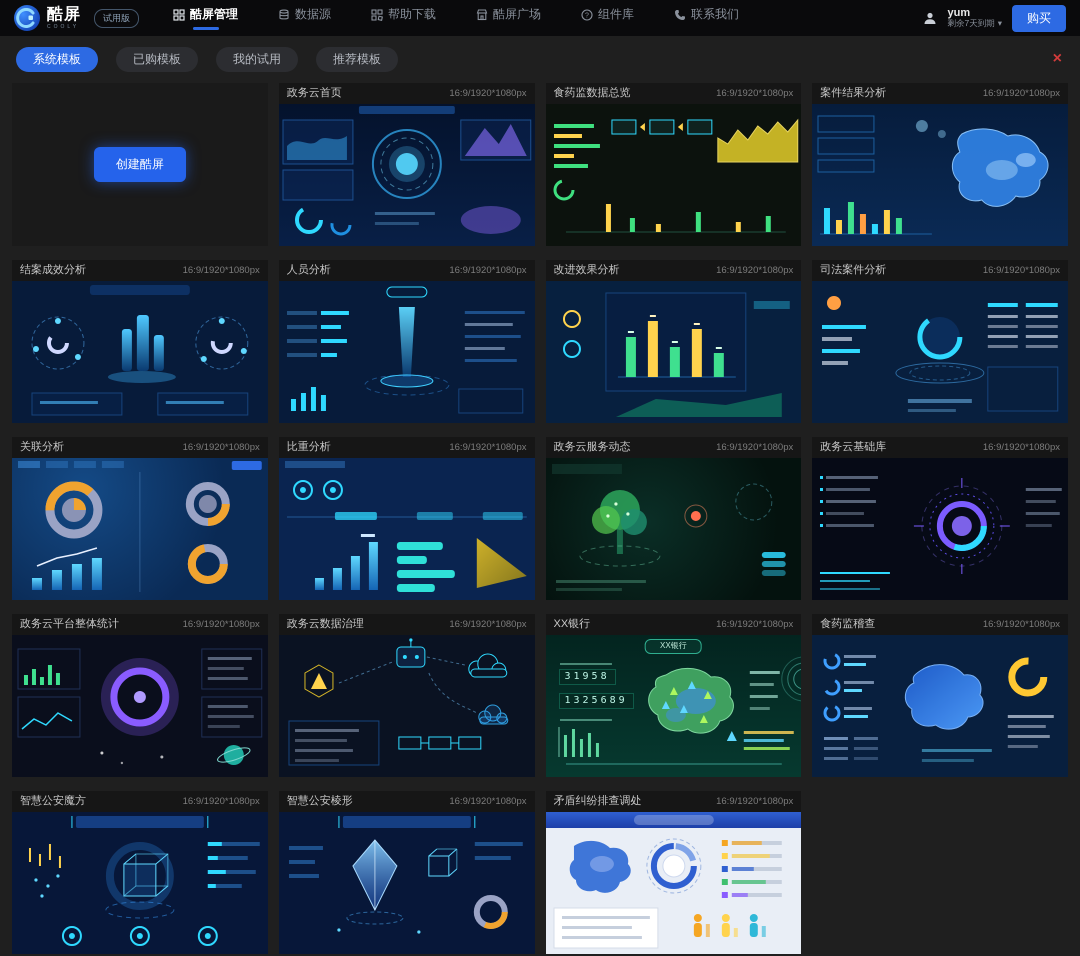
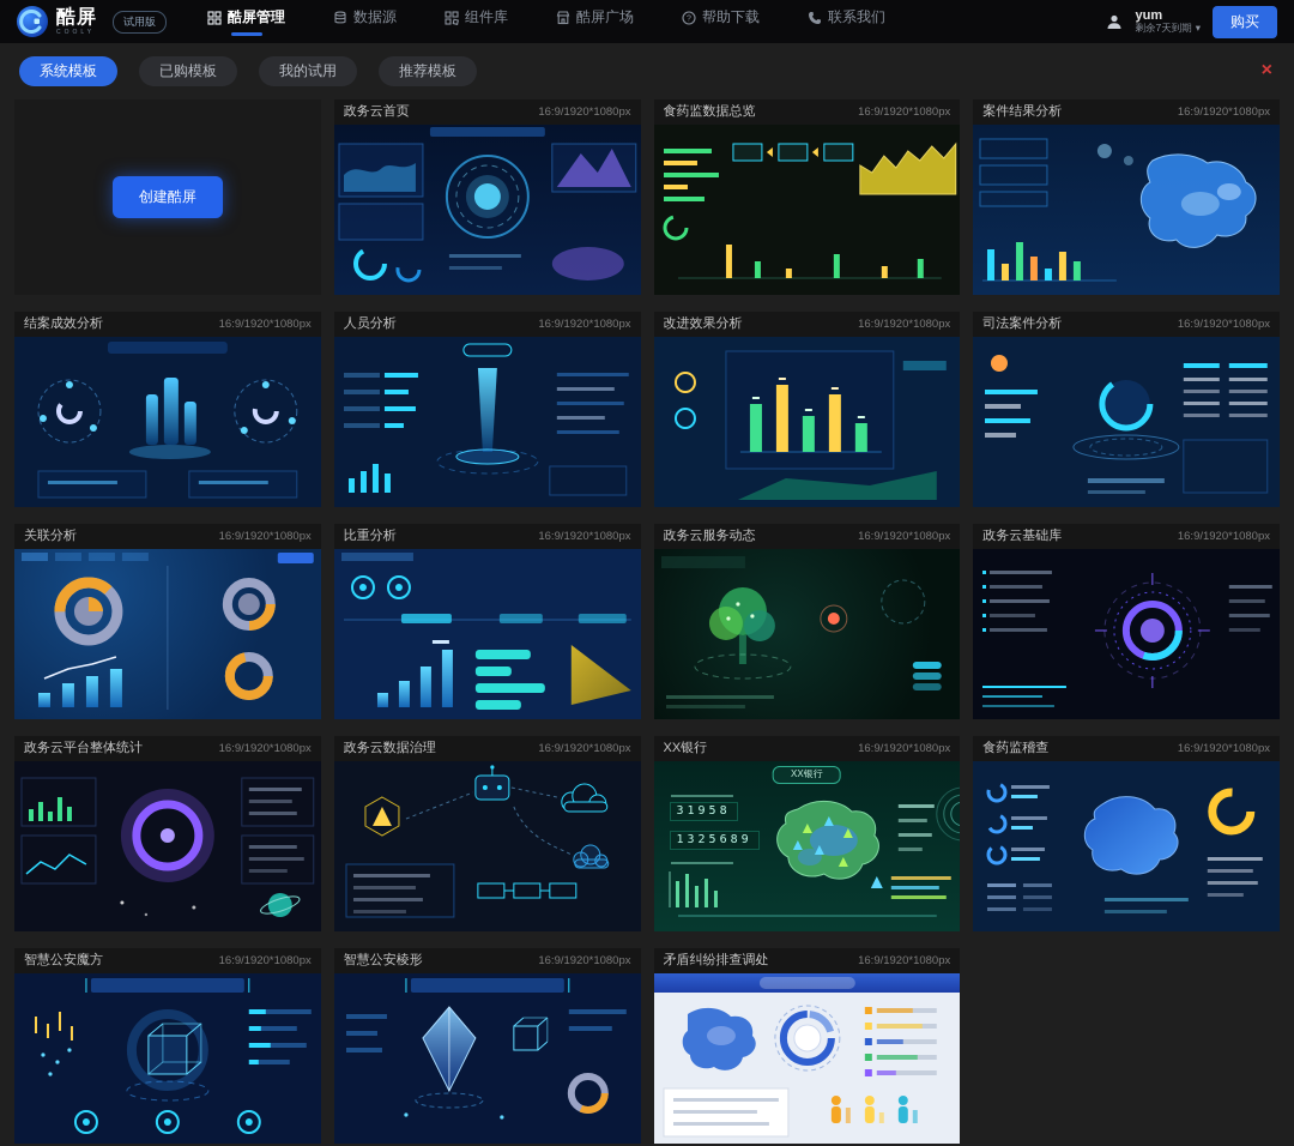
  酷屏
  试用版
  酷屏管理
  数据源
- 帮助下载
+ 组件库
  酷屏广场
- 组件库
+ 帮助下载
  联系我们
  yum
  剩余7天到期
  ▾
  购买
  系统模板
  已购模板
  我的试用
  推荐模板
  ×
  创建酷屏
  政务云首页
  16:9/1920*1080px
  食药监数据总览
  16:9/1920*1080px
  案件结果分析
  16:9/1920*1080px
  结案成效分析
  16:9/1920*1080px
  人员分析
  16:9/1920*1080px
  改进效果分析
  16:9/1920*1080px
  司法案件分析
  16:9/1920*1080px
  关联分析
  16:9/1920*1080px
  比重分析
  16:9/1920*1080px
  政务云服务动态
  16:9/1920*1080px
  政务云基础库
  16:9/1920*1080px
  政务云平台整体统计
  16:9/1920*1080px
  政务云数据治理
  16:9/1920*1080px
  XX银行
  16:9/1920*1080px
  XX银行
  31958
  1325689
  食药监稽查
  16:9/1920*1080px
  智慧公安魔方
  16:9/1920*1080px
  智慧公安棱形
  16:9/1920*1080px
  矛盾纠纷排查调处
  16:9/1920*1080px
